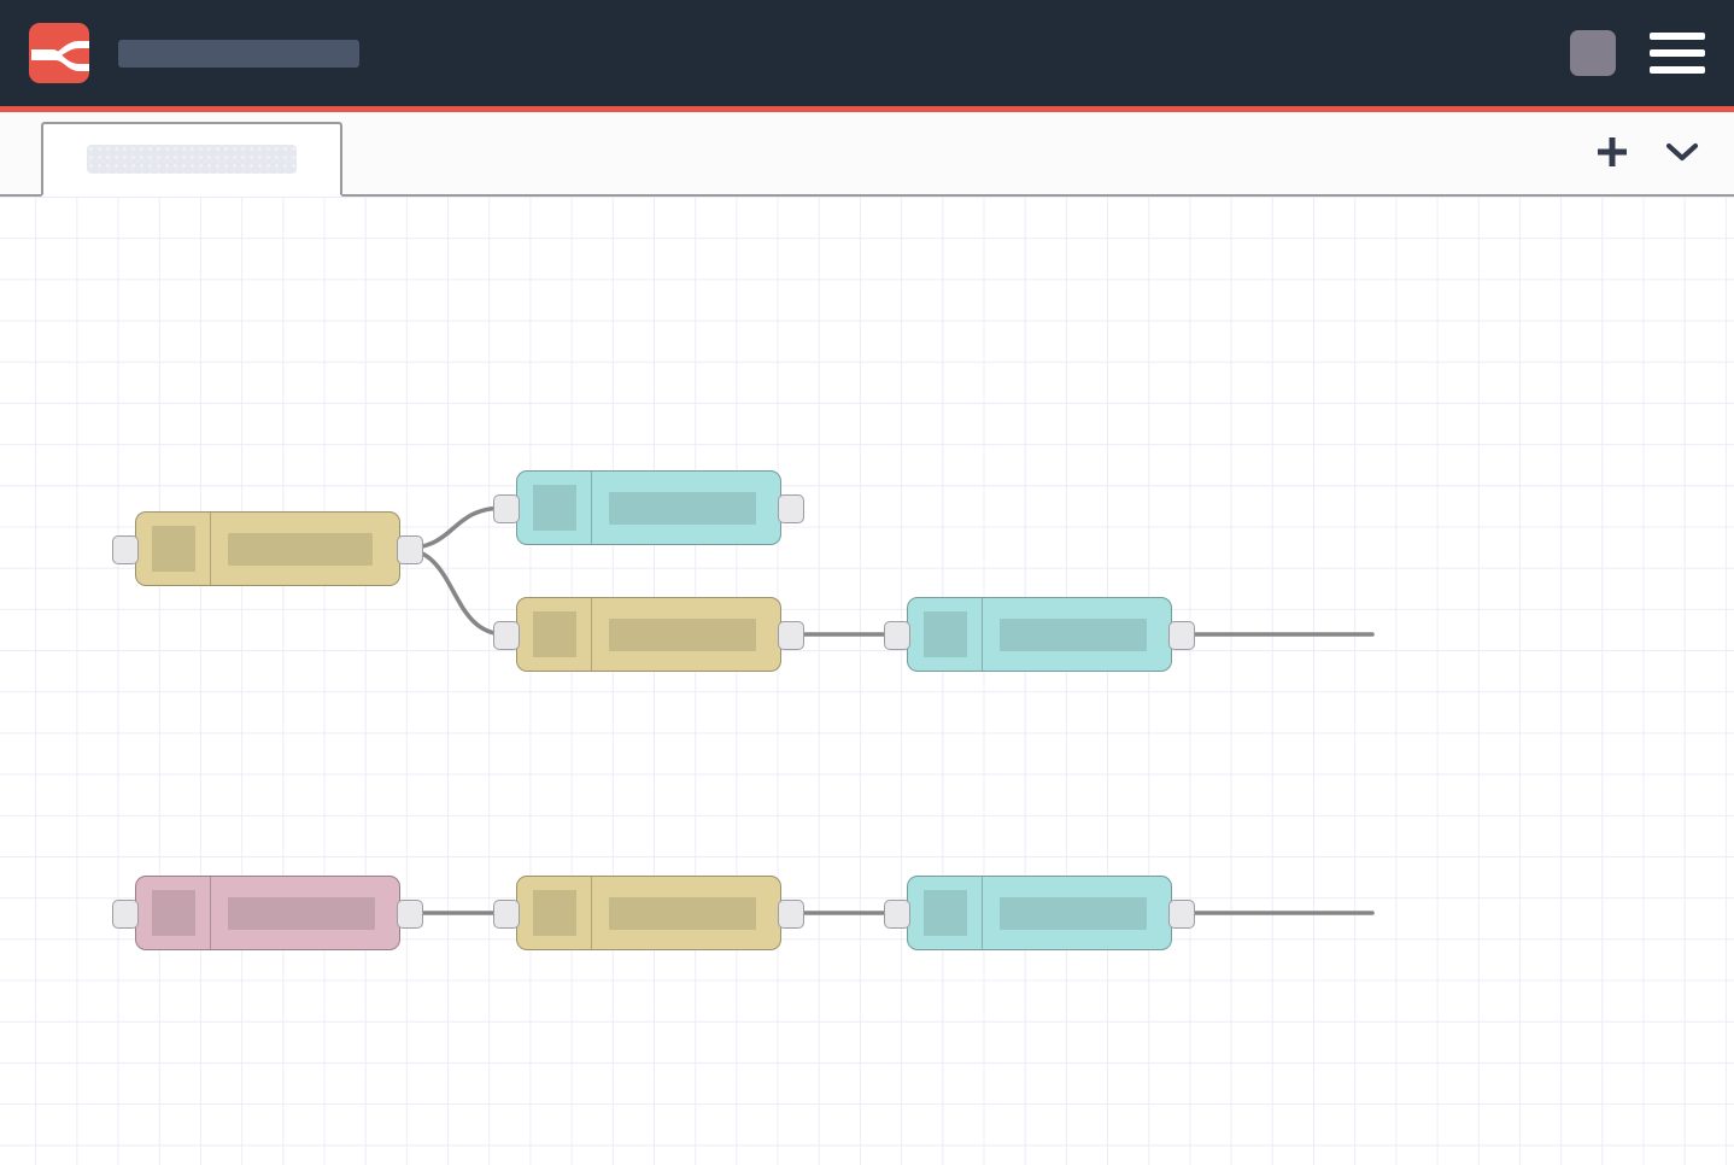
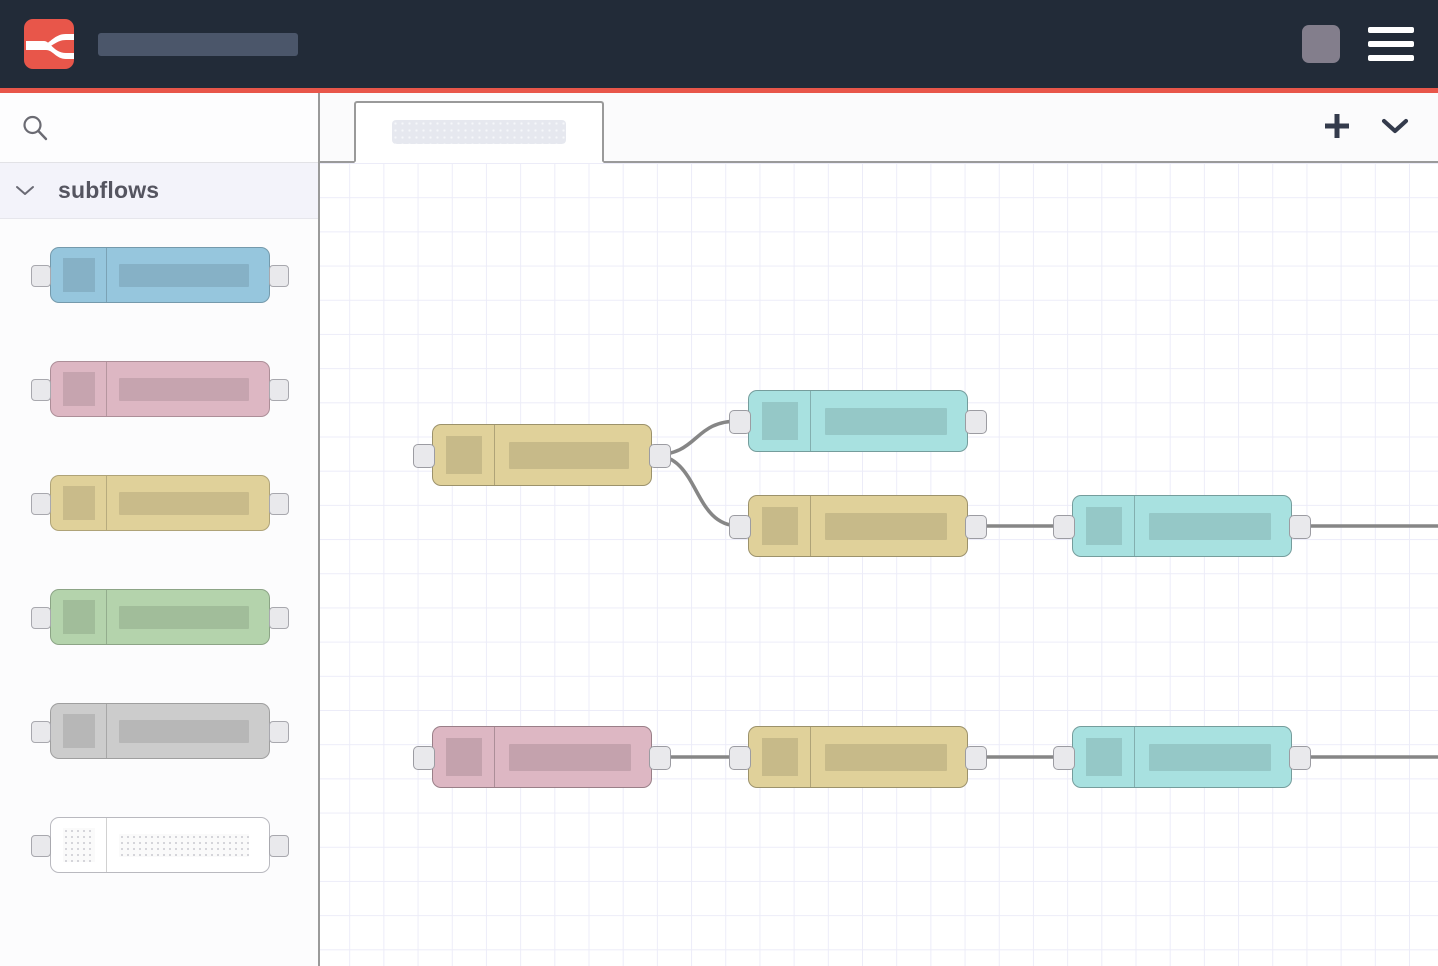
+ subflows
